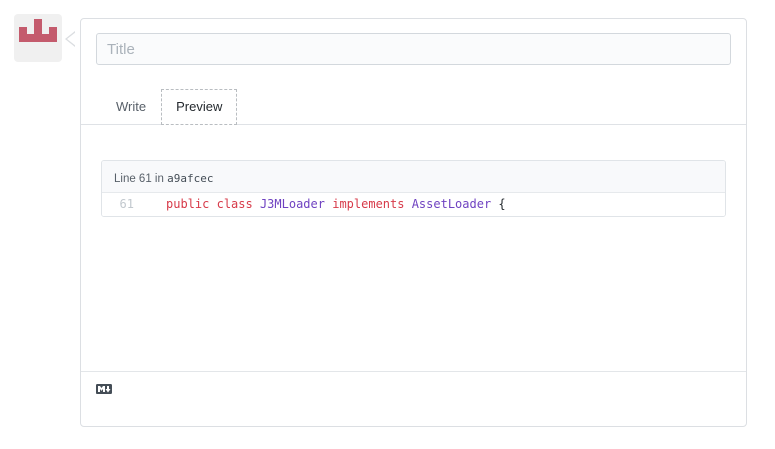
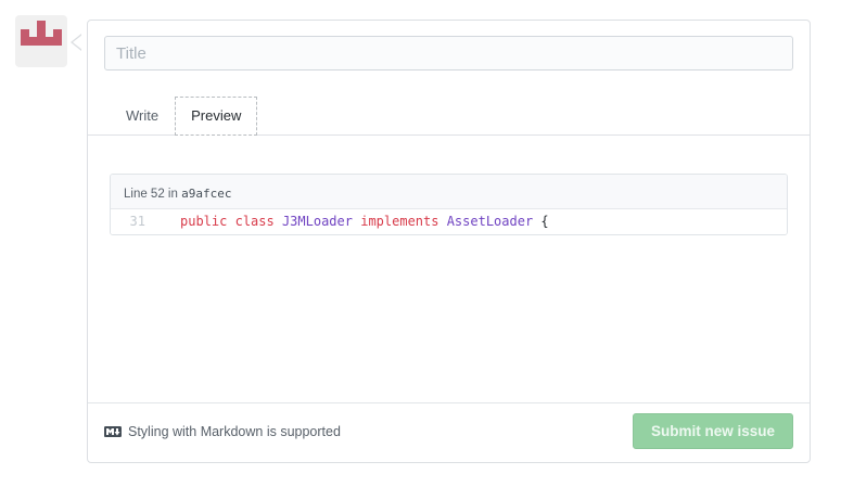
  Title
  Write
  Preview
- Line 61 in a9afcec
+ Line 52 in a9afcec
- 61
+ 31
  public class J3MLoader implements AssetLoader {
+ Styling with Markdown is supported
+ Submit new issue
